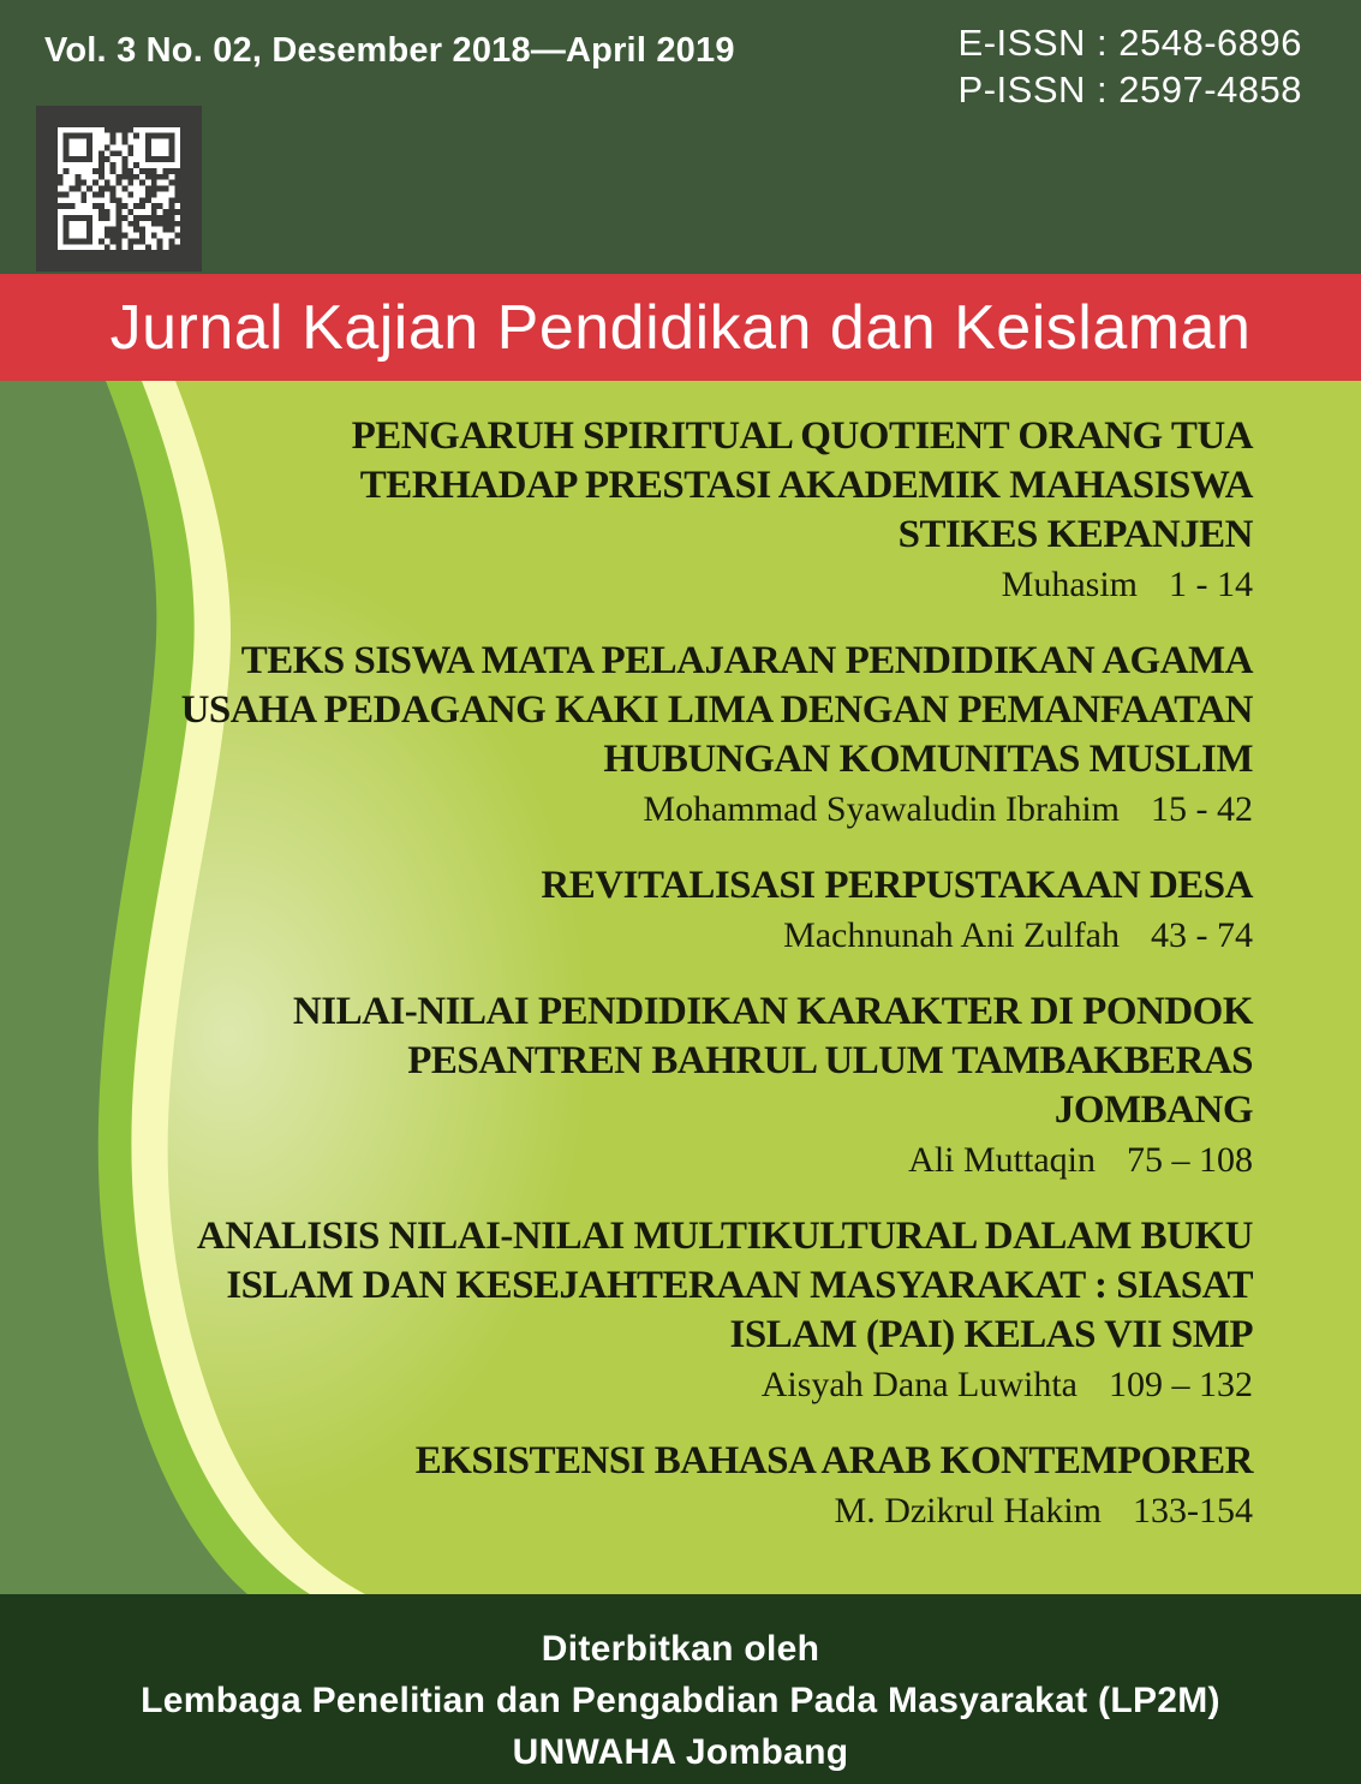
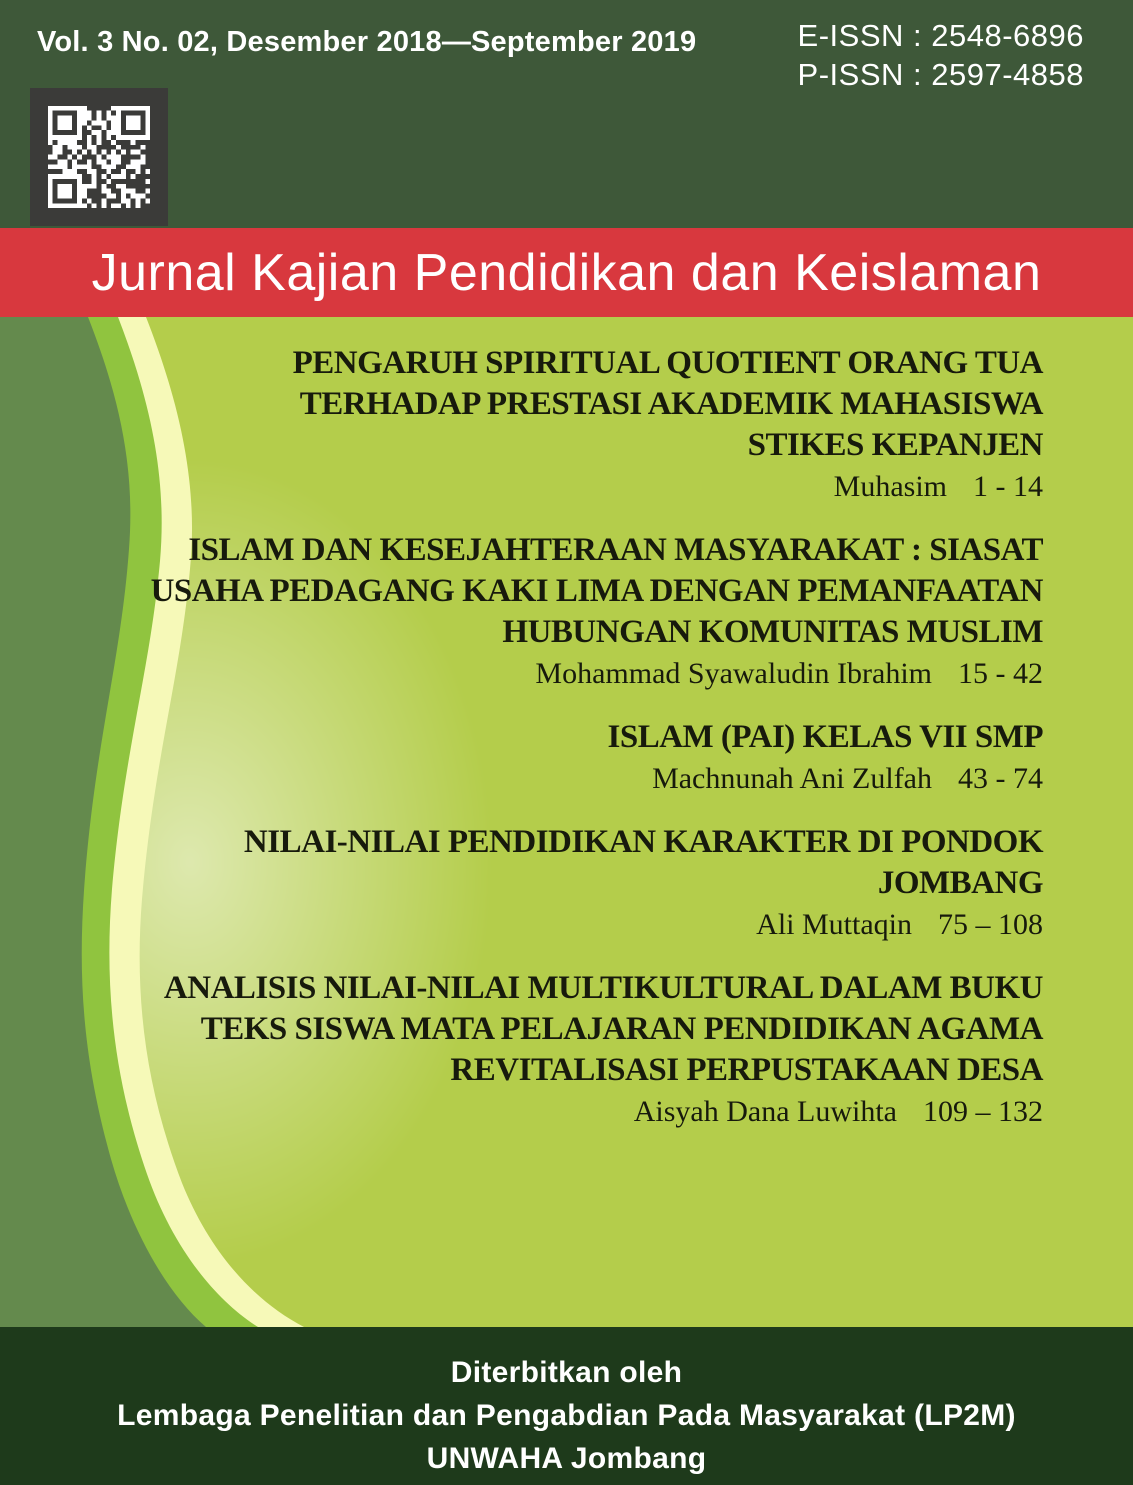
- Vol. 3 No. 02, Desember 2018—April 2019
+ Vol. 3 No. 02, Desember 2018—September 2019
  E-ISSN : 2548-6896
  P-ISSN : 2597-4858
  Jurnal Kajian Pendidikan dan Keislaman
  PENGARUH SPIRITUAL QUOTIENT ORANG TUA
  TERHADAP PRESTASI AKADEMIK MAHASISWA
  STIKES KEPANJEN
  Muhasim 1 - 14
- TEKS SISWA MATA PELAJARAN PENDIDIKAN AGAMA
+ ISLAM DAN KESEJAHTERAAN MASYARAKAT : SIASAT
  USAHA PEDAGANG KAKI LIMA DENGAN PEMANFAATAN
  HUBUNGAN KOMUNITAS MUSLIM
  Mohammad Syawaludin Ibrahim 15 - 42
- REVITALISASI PERPUSTAKAAN DESA
+ ISLAM (PAI) KELAS VII SMP
  Machnunah Ani Zulfah 43 - 74
  NILAI-NILAI PENDIDIKAN KARAKTER DI PONDOK
- PESANTREN BAHRUL ULUM TAMBAKBERAS
  JOMBANG
  Ali Muttaqin 75 – 108
  ANALISIS NILAI-NILAI MULTIKULTURAL DALAM BUKU
- ISLAM DAN KESEJAHTERAAN MASYARAKAT : SIASAT
+ TEKS SISWA MATA PELAJARAN PENDIDIKAN AGAMA
- ISLAM (PAI) KELAS VII SMP
+ REVITALISASI PERPUSTAKAAN DESA
  Aisyah Dana Luwihta 109 – 132
- EKSISTENSI BAHASA ARAB KONTEMPORER
- M. Dzikrul Hakim 133-154
  Diterbitkan oleh
  Lembaga Penelitian dan Pengabdian Pada Masyarakat (LP2M)
  UNWAHA Jombang
